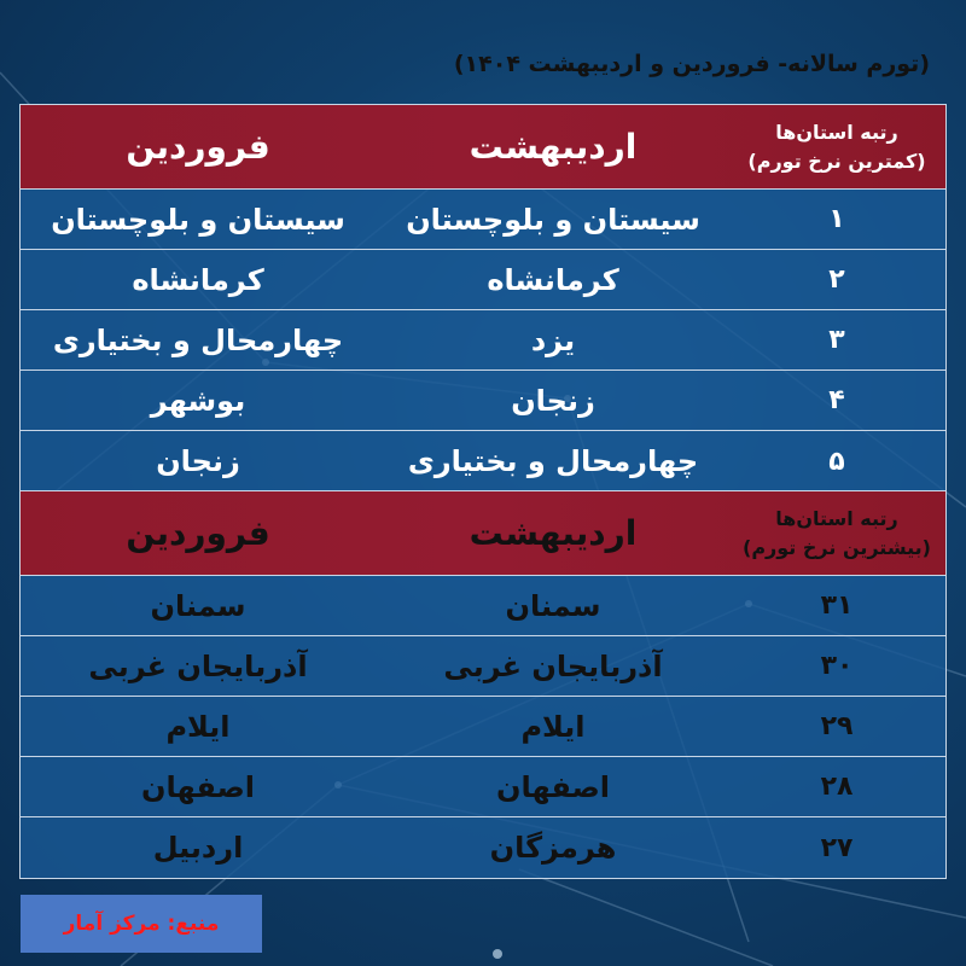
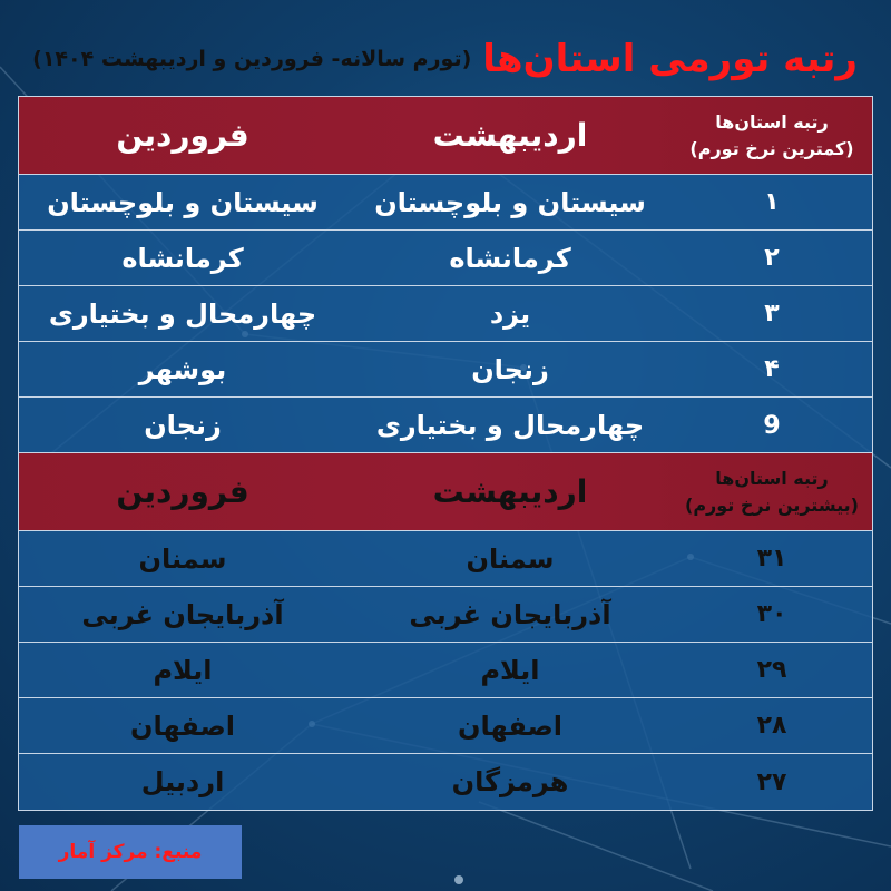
+ رتبه تورمی استان‌ها
  (تورم سالانه- فروردین و اردیبهشت ۱۴۰۴)
  رتبه استان‌ها
  (کمترین نرخ تورم)
  اردیبهشت
  فروردین
  ۱
  سیستان و بلوچستان
  سیستان و بلوچستان
  ۲
  کرمانشاه
  کرمانشاه
  ۳
  یزد
  چهارمحال و بختیاری
  ۴
  زنجان
  بوشهر
- ۵
+ 9
  چهارمحال و بختیاری
  زنجان
  رتبه استان‌ها
  (بیشترین نرخ تورم)
  اردیبهشت
  فروردین
  ۳۱
  سمنان
  سمنان
  ۳۰
  آذربایجان غربی
  آذربایجان غربی
  ۲۹
  ایلام
  ایلام
  ۲۸
  اصفهان
  اصفهان
  ۲۷
  هرمزگان
  اردبیل
  منبع: مرکز آمار
